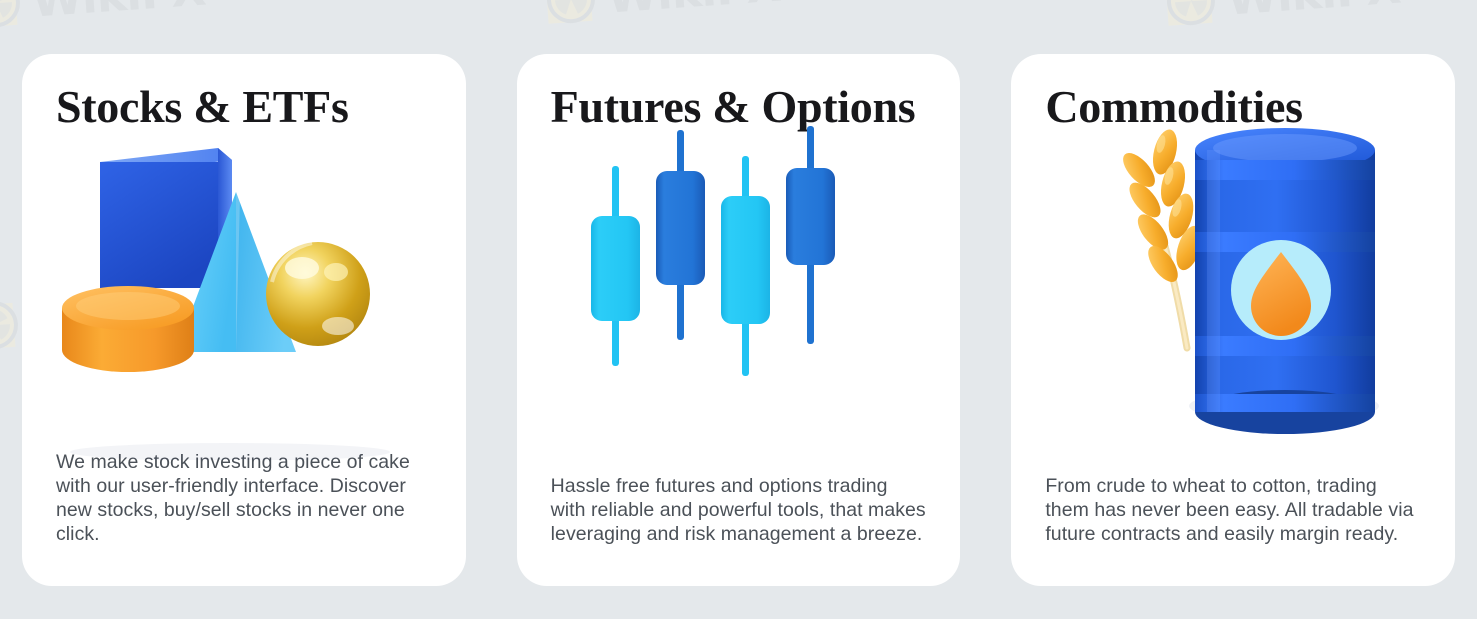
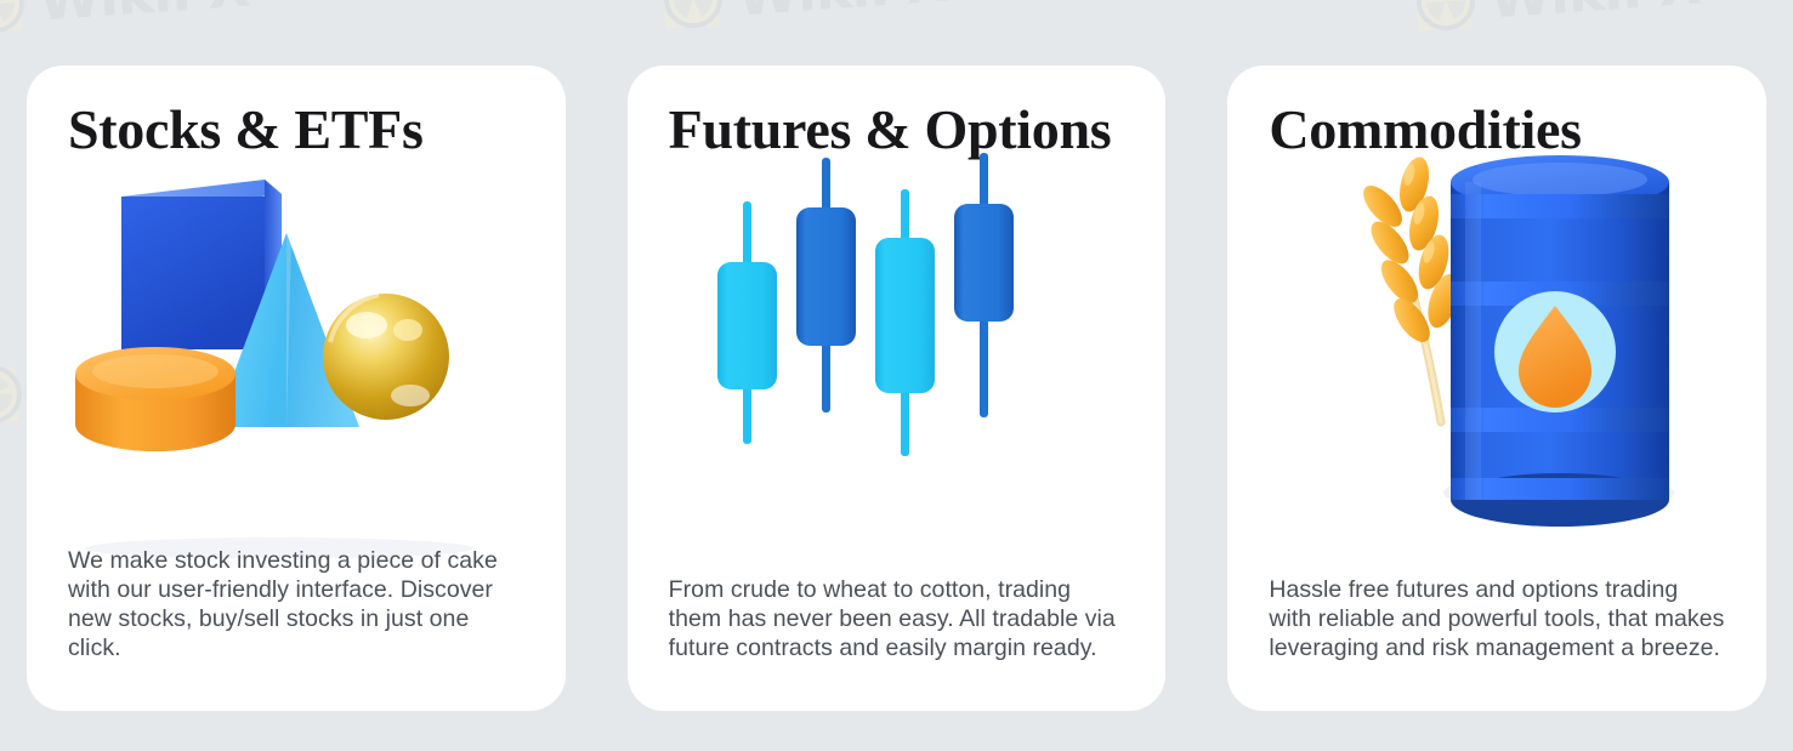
  Stocks & ETFs
- We make stock investing a piece of cake with our user-friendly interface. Discover new stocks, buy/sell stocks in never one click.
+ We make stock investing a piece of cake with our user-friendly interface. Discover new stocks, buy/sell stocks in just one click.
  Futures & Options
- Hassle free futures and options trading with reliable and powerful tools, that makes leveraging and risk management a breeze.
+ From crude to wheat to cotton, trading them has never been easy. All tradable via future contracts and easily margin ready.
  Commodities
- From crude to wheat to cotton, trading them has never been easy. All tradable via future contracts and easily margin ready.
+ Hassle free futures and options trading with reliable and powerful tools, that makes leveraging and risk management a breeze.
